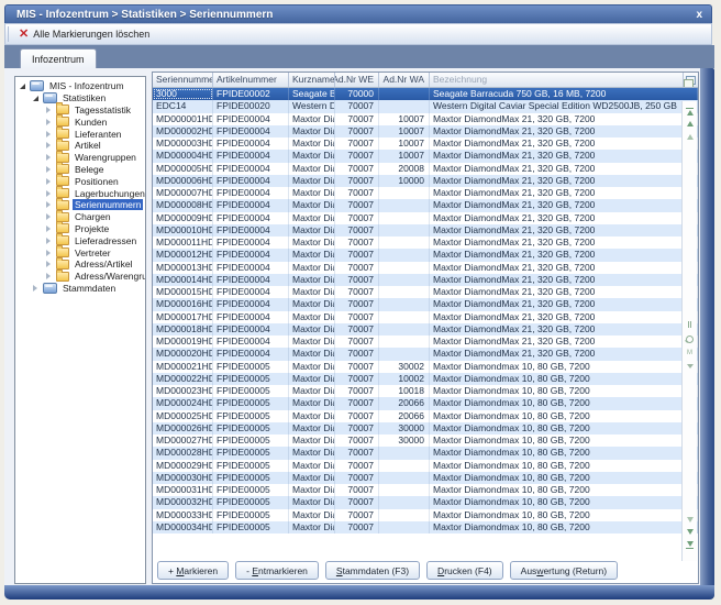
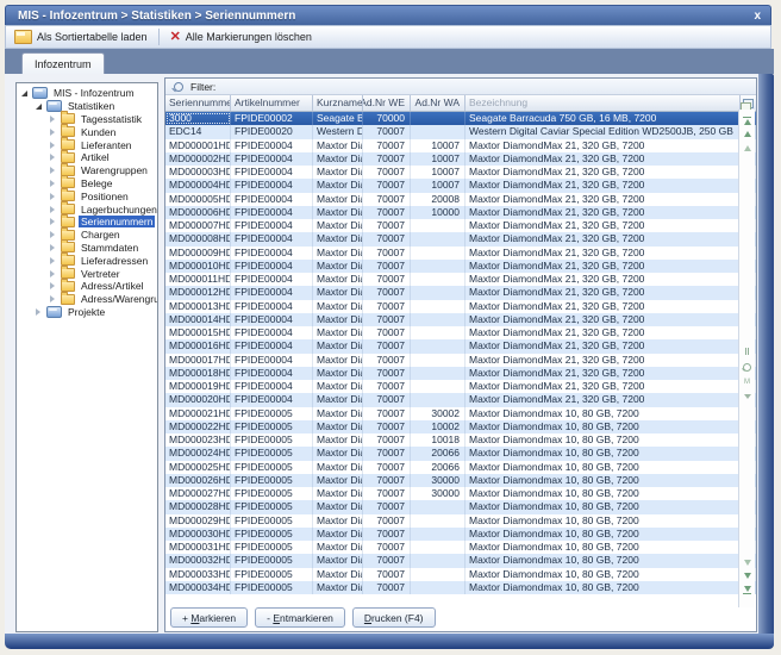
  MIS - Infozentrum > Statistiken > Seriennummern
  x
+ Als Sortiertabelle laden
  ✕
  Alle Markierungen löschen
  Infozentrum
  MIS - Infozentrum
  Statistiken
  Tagesstatistik
  Kunden
  Lieferanten
  Artikel
  Warengruppen
  Belege
  Positionen
  Lagerbuchungen
  Seriennummern
  Chargen
- Projekte
+ Stammdaten
  Lieferadressen
  Vertreter
  Adress/Artikel
  Adress/Warengru
- Stammdaten
+ Projekte
+ Filter:
  Seriennumme
  Artikelnummer
  Kurzname
  Ad.Nr WE
  Ad.Nr WA
  Bezeichnung
  3000
  FPIDE00002
  Seagate B
  70000
  Seagate Barracuda 750 GB, 16 MB, 7200
  EDC14
  FPIDE00020
  Western D
  70007
  Western Digital Caviar Special Edition WD2500JB, 250 GB
  MD000001HD
  FPIDE00004
  Maxtor Dia
  70007
  10007
  Maxtor DiamondMax 21, 320 GB, 7200
  MD000002HD
  FPIDE00004
  Maxtor Dia
  70007
  10007
  Maxtor DiamondMax 21, 320 GB, 7200
  MD000003HD
  FPIDE00004
  Maxtor Dia
  70007
  10007
  Maxtor DiamondMax 21, 320 GB, 7200
  MD000004HD
  FPIDE00004
  Maxtor Dia
  70007
  10007
  Maxtor DiamondMax 21, 320 GB, 7200
  MD000005HD
  FPIDE00004
  Maxtor Dia
  70007
  20008
  Maxtor DiamondMax 21, 320 GB, 7200
  MD000006HD
  FPIDE00004
  Maxtor Dia
  70007
  10000
  Maxtor DiamondMax 21, 320 GB, 7200
  MD000007HD
  FPIDE00004
  Maxtor Dia
  70007
  Maxtor DiamondMax 21, 320 GB, 7200
  MD000008HD
  FPIDE00004
  Maxtor Dia
  70007
  Maxtor DiamondMax 21, 320 GB, 7200
  MD000009HD
  FPIDE00004
  Maxtor Dia
  70007
  Maxtor DiamondMax 21, 320 GB, 7200
  MD000010HD
  FPIDE00004
  Maxtor Dia
  70007
  Maxtor DiamondMax 21, 320 GB, 7200
  MD000011HD
  FPIDE00004
  Maxtor Dia
  70007
  Maxtor DiamondMax 21, 320 GB, 7200
  MD000012HD
  FPIDE00004
  Maxtor Dia
  70007
  Maxtor DiamondMax 21, 320 GB, 7200
  MD000013HD
  FPIDE00004
  Maxtor Dia
  70007
  Maxtor DiamondMax 21, 320 GB, 7200
  MD000014HD
  FPIDE00004
  Maxtor Dia
  70007
  Maxtor DiamondMax 21, 320 GB, 7200
  MD000015HD
  FPIDE00004
  Maxtor Dia
  70007
  Maxtor DiamondMax 21, 320 GB, 7200
  MD000016HD
  FPIDE00004
  Maxtor Dia
  70007
  Maxtor DiamondMax 21, 320 GB, 7200
  MD000017HD
  FPIDE00004
  Maxtor Dia
  70007
  Maxtor DiamondMax 21, 320 GB, 7200
  MD000018HD
  FPIDE00004
  Maxtor Dia
  70007
  Maxtor DiamondMax 21, 320 GB, 7200
  MD000019HD
  FPIDE00004
  Maxtor Dia
  70007
  Maxtor DiamondMax 21, 320 GB, 7200
  MD000020HD
  FPIDE00004
  Maxtor Dia
  70007
  Maxtor DiamondMax 21, 320 GB, 7200
  MD000021HD
  FPIDE00005
  Maxtor Dia
  70007
  30002
  Maxtor Diamondmax 10, 80 GB, 7200
  MD000022HD
  FPIDE00005
  Maxtor Dia
  70007
  10002
  Maxtor Diamondmax 10, 80 GB, 7200
  MD000023HD
  FPIDE00005
  Maxtor Dia
  70007
  10018
  Maxtor Diamondmax 10, 80 GB, 7200
  MD000024HD
  FPIDE00005
  Maxtor Dia
  70007
  20066
  Maxtor Diamondmax 10, 80 GB, 7200
  MD000025HD
  FPIDE00005
  Maxtor Dia
  70007
  20066
  Maxtor Diamondmax 10, 80 GB, 7200
  MD000026HD
  FPIDE00005
  Maxtor Dia
  70007
  30000
  Maxtor Diamondmax 10, 80 GB, 7200
  MD000027HD
  FPIDE00005
  Maxtor Dia
  70007
  30000
  Maxtor Diamondmax 10, 80 GB, 7200
  MD000028HD
  FPIDE00005
  Maxtor Dia
  70007
  Maxtor Diamondmax 10, 80 GB, 7200
  MD000029HD
  FPIDE00005
  Maxtor Dia
  70007
  Maxtor Diamondmax 10, 80 GB, 7200
  MD000030HD
  FPIDE00005
  Maxtor Dia
  70007
  Maxtor Diamondmax 10, 80 GB, 7200
  MD000031HD
  FPIDE00005
  Maxtor Dia
  70007
  Maxtor Diamondmax 10, 80 GB, 7200
  MD000032HD
  FPIDE00005
  Maxtor Dia
  70007
  Maxtor Diamondmax 10, 80 GB, 7200
  MD000033HD
  FPIDE00005
  Maxtor Dia
  70007
  Maxtor Diamondmax 10, 80 GB, 7200
  MD000034HD
  FPIDE00005
  Maxtor Dia
  70007
  Maxtor Diamondmax 10, 80 GB, 7200
  + Markieren
  - Entmarkieren
- Stammdaten (F3)
  Drucken (F4)
- Auswertung (Return)
